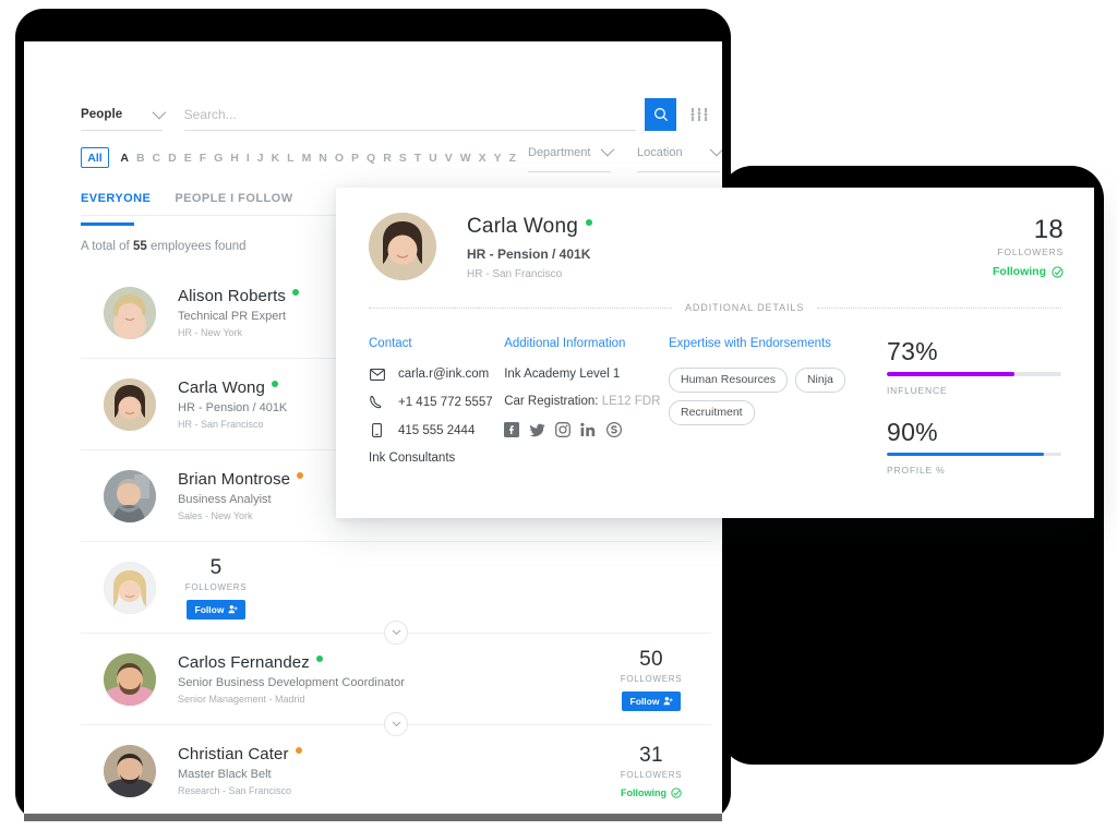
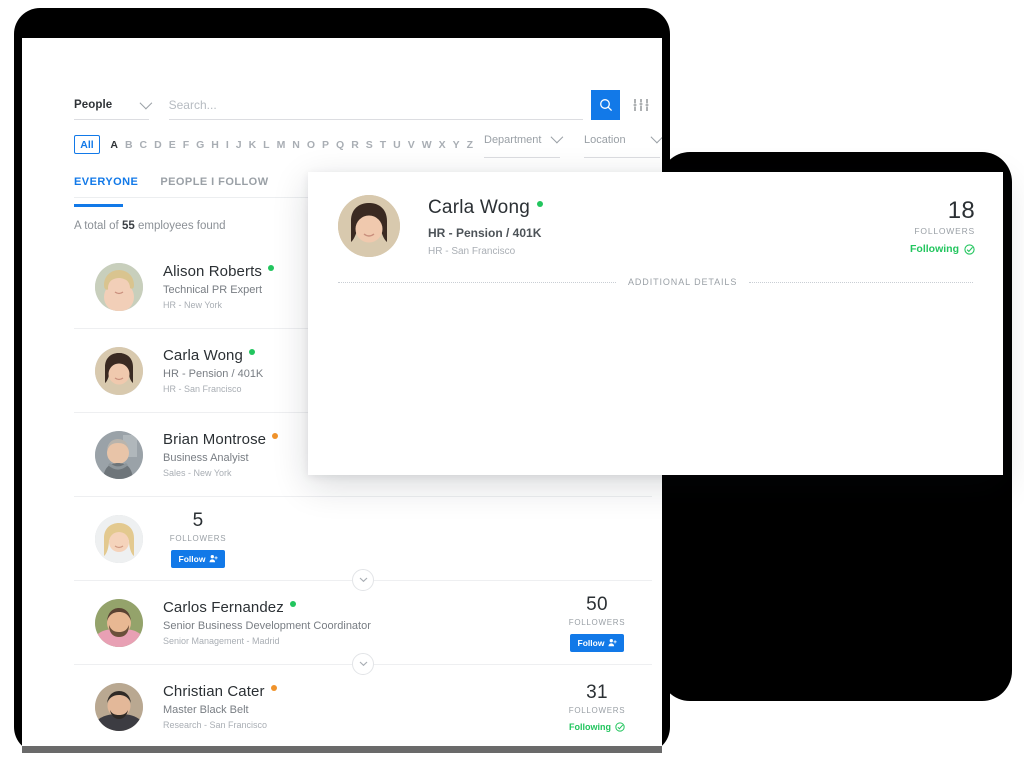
  People
  Search...
  All
  A
  B
  C
  D
  E
  F
  G
  H
  I
  J
  K
  L
  M
  N
  O
  P
  Q
  R
  S
  T
  U
  V
  W
  X
  Y
  Z
  Department
  Location
  EVERYONE
  PEOPLE I FOLLOW
  A total of 55 employees found
  Alison Roberts
  Technical PR Expert
  HR - New York
  Carla Wong
  HR - Pension / 401K
  HR - San Francisco
  Brian Montrose
  Business Analyist
  Sales - New York
  5
  FOLLOWERS
  Follow
  Carlos Fernandez
  Senior Business Development Coordinator
  Senior Management - Madrid
  50
  FOLLOWERS
  Follow
  Christian Cater
  Master Black Belt
  Research - San Francisco
  31
  FOLLOWERS
  Following
  Carla Wong
  HR - Pension / 401K
  HR - San Francisco
  18
  FOLLOWERS
  Following
  ADDITIONAL DETAILS
- Contact
- carla.r@ink.com
- +1 415 772 5557
- 415 555 2444
- Ink Consultants
- Additional Information
- Ink Academy Level 1
- Car Registration: LE12 FDR
- Expertise with Endorsements
- Human Resources
- Ninja
- Recruitment
- 73%
- INFLUENCE
- 90%
- PROFILE %
